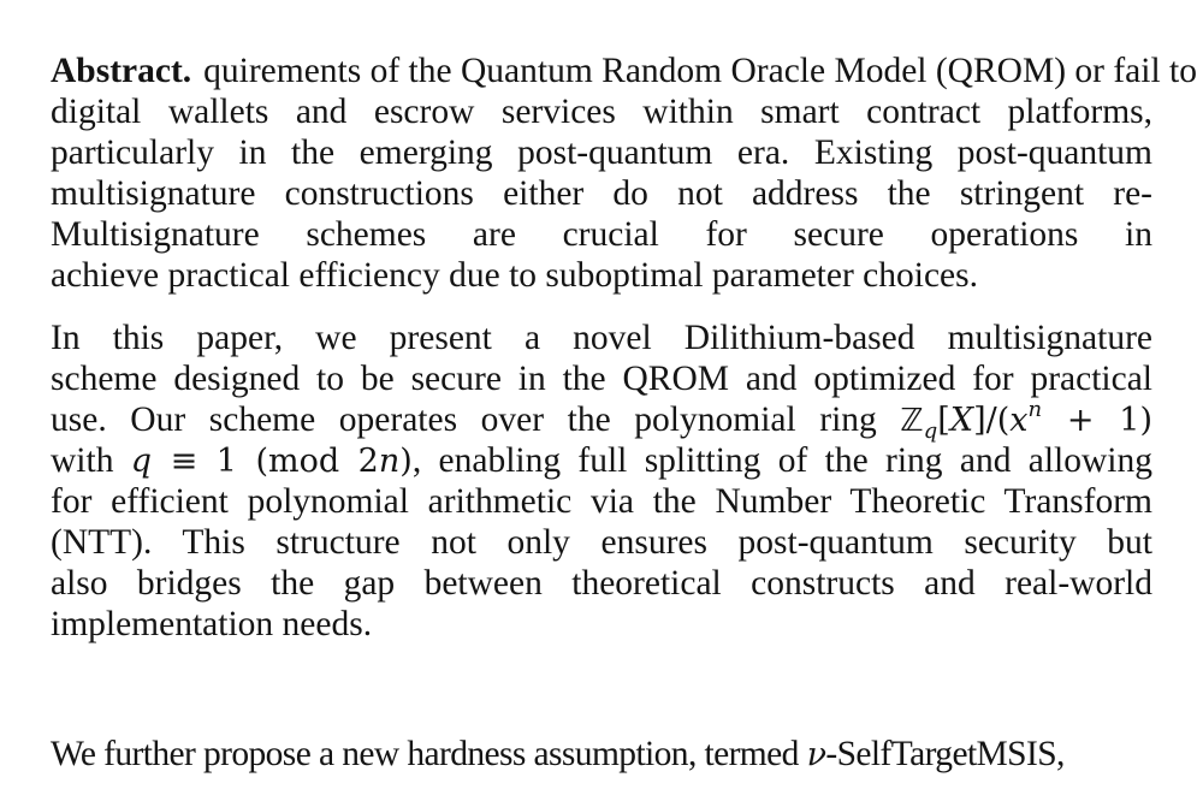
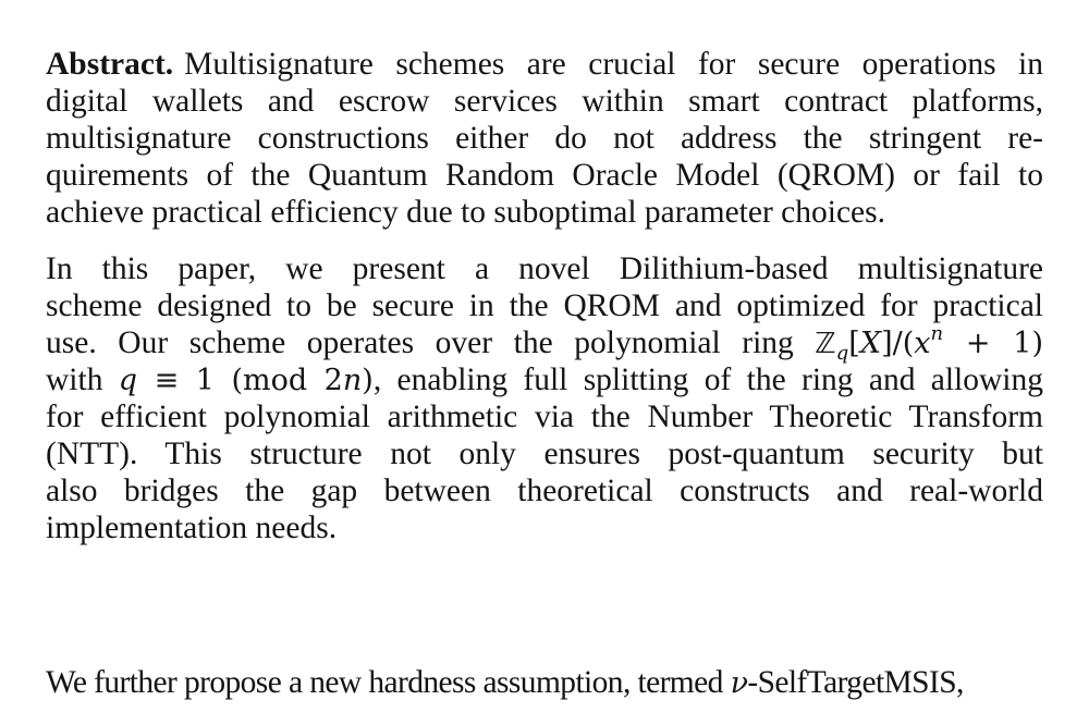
- Abstract. quirements of the Quantum Random Oracle Model (QROM) or fail to
+ Abstract. Multisignature schemes are crucial for secure operations in
  digital wallets and escrow services within smart contract platforms,
- particularly in the emerging post-quantum era. Existing post-quantum
  multisignature constructions either do not address the stringent re-
- Multisignature schemes are crucial for secure operations in
+ quirements of the Quantum Random Oracle Model (QROM) or fail to
  achieve practical efficiency due to suboptimal parameter choices.
  In this paper, we present a novel Dilithium-based multisignature
  scheme designed to be secure in the QROM and optimized for practical
  use. Our scheme operates over the polynomial ring ℤq[X]/(xn + 1)
  with q ≡ 1 (mod 2n), enabling full splitting of the ring and allowing
  for efficient polynomial arithmetic via the Number Theoretic Transform
  (NTT). This structure not only ensures post-quantum security but
  also bridges the gap between theoretical constructs and real-world
  implementation needs.
  We further propose a new hardness assumption, termed ν-SelfTargetMSIS,
